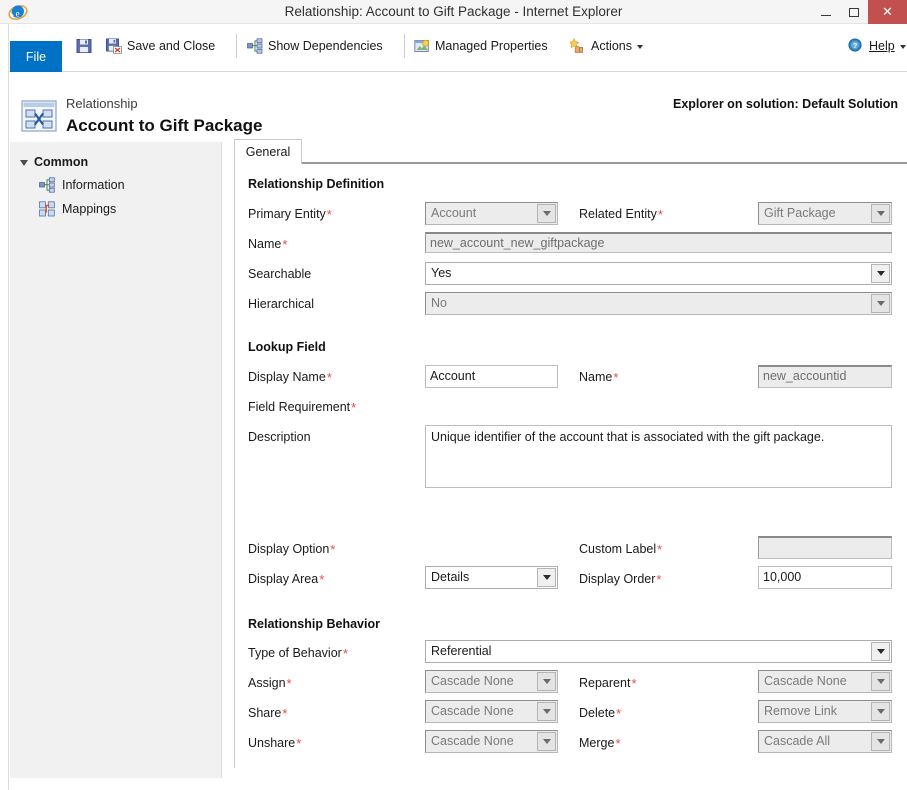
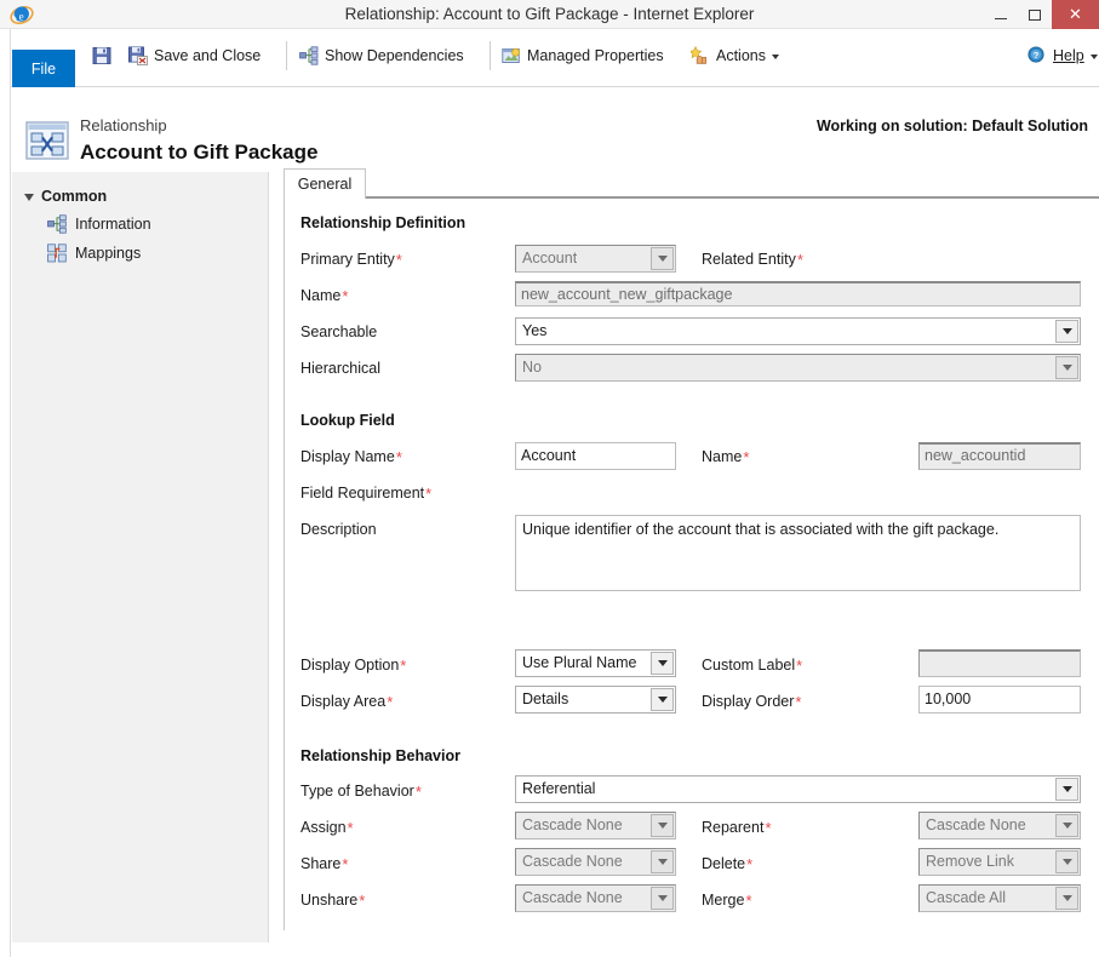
  e
  Relationship: Account to Gift Package - Internet Explorer
  ✕
  File
  Save and Close
  Show Dependencies
  Managed Properties
  Actions
  ?
  Help
  Relationship
  Account to Gift Package
- Explorer on solution: Default Solution
+ Working on solution: Default Solution
  Common
  Information
  Mappings
  General
  Relationship Definition
  Primary Entity*
  Account
  Related Entity*
- Gift Package
  Name*
  new_account_new_giftpackage
  Searchable
  Yes
  Hierarchical
  No
  Lookup Field
  Display Name*
  Account
  Name*
  new_accountid
  Field Requirement*
  Description
  Unique identifier of the account that is associated with the gift package.
  Display Option*
+ Use Plural Name
  Custom Label*
  Display Area*
  Details
  Display Order*
  10,000
  Relationship Behavior
  Type of Behavior*
  Referential
  Assign*
  Cascade None
  Reparent*
  Cascade None
  Share*
  Cascade None
  Delete*
  Remove Link
  Unshare*
  Cascade None
  Merge*
  Cascade All
